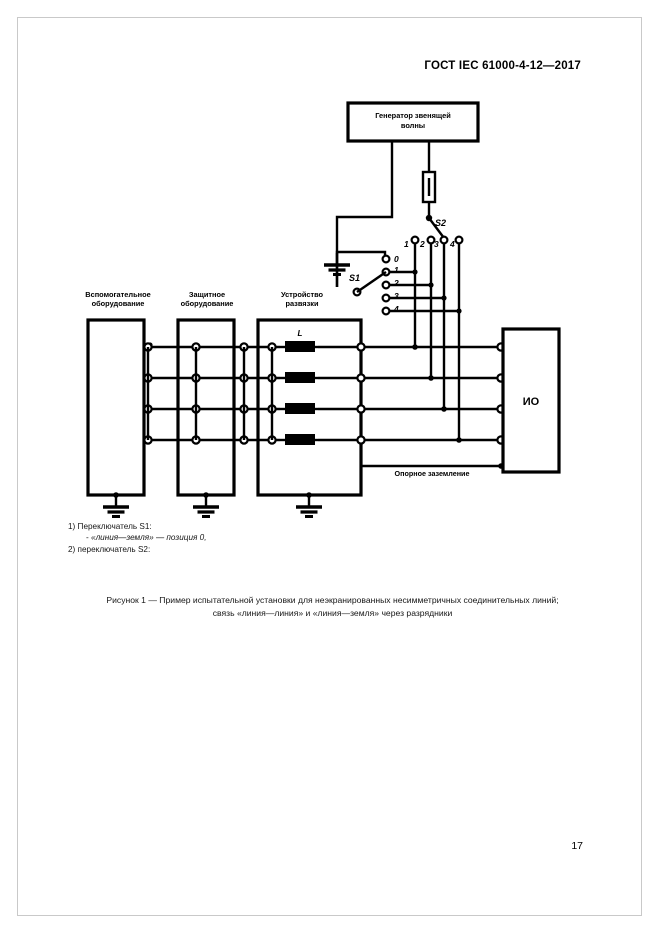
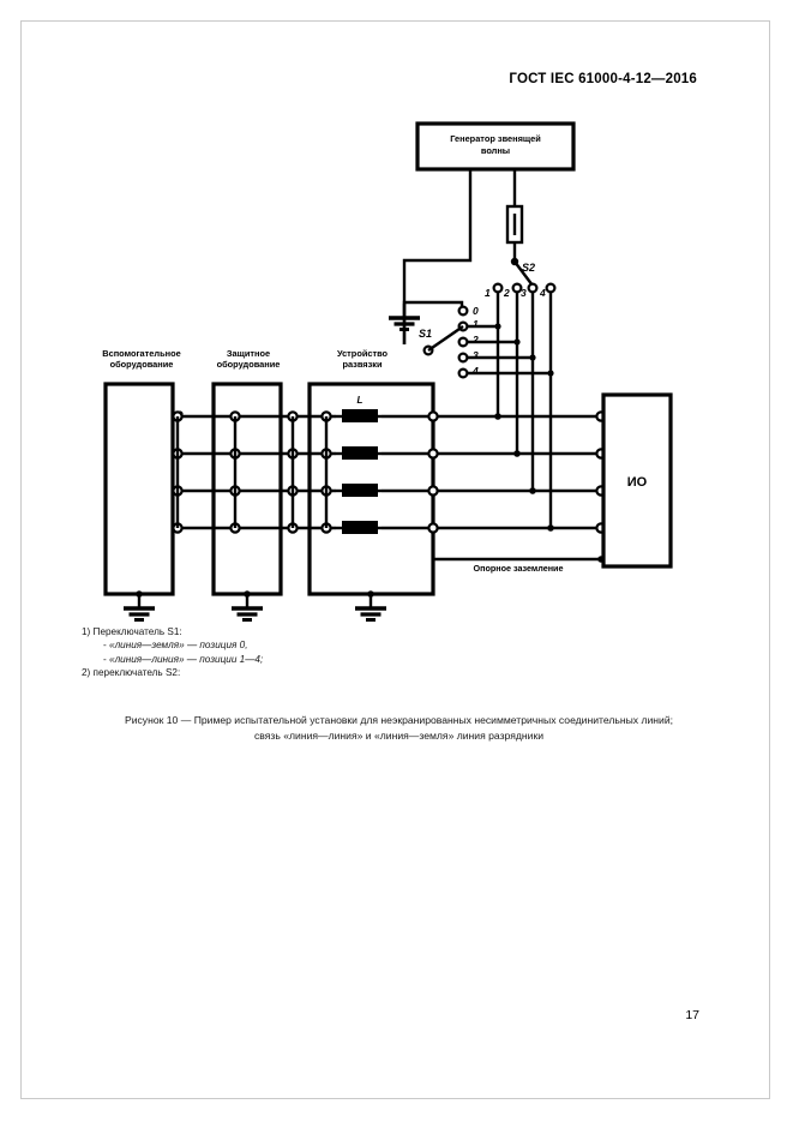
- ГОСТ IEC 61000-4-12—2017
+ ГОСТ IEC 61000-4-12—2016
  Генератор звенящей
  волны
  S2
  1
  2
  3
  4
  S1
  0
  1
  2
  3
  4
  Вспомогательное
  оборудование
  Защитное
  оборудование
  Устройство
  развязки
  L
  Опорное заземление
  ИО
  1) Переключатель S1:
  - «линия—земля» — позиция 0,
+ - «линия—линия» — позиции 1—4;
  2) переключатель S2:
- Рисунок 1 — Пример испытательной установки для неэкранированных несимметричных соединительных линий;
+ Рисунок 10 — Пример испытательной установки для неэкранированных несимметричных соединительных линий;
- связь «линия—линия» и «линия—земля» через разрядники
+ связь «линия—линия» и «линия—земля» линия разрядники
  17
